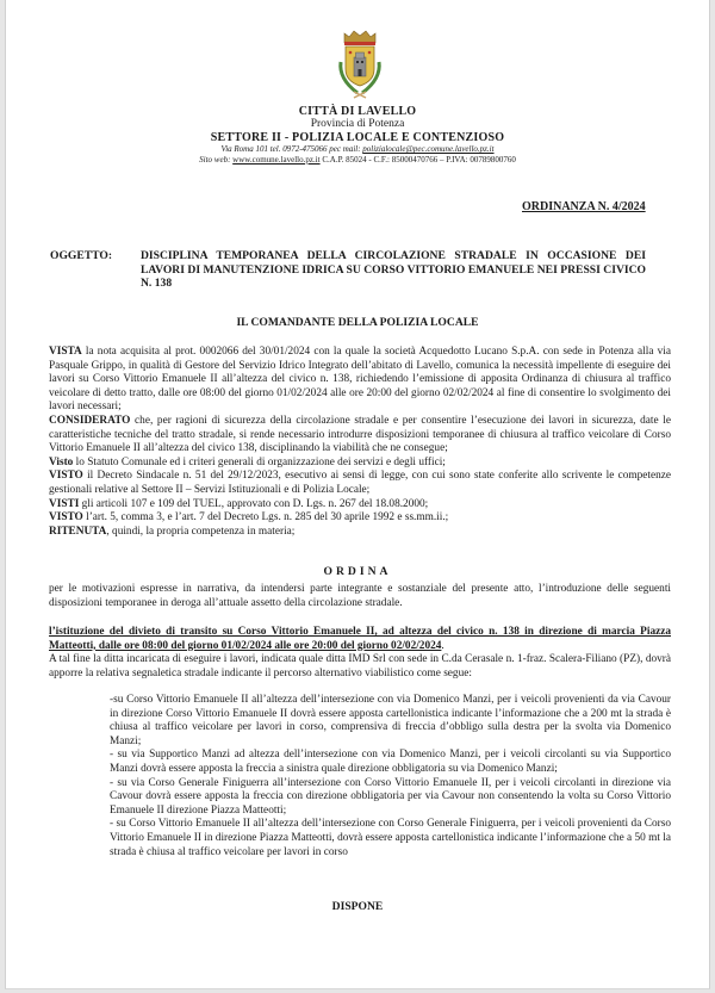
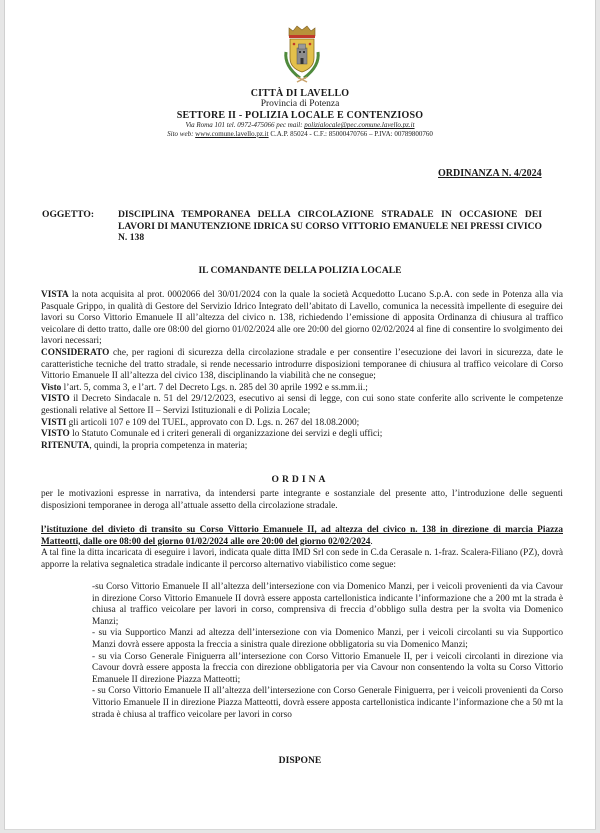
  CITTÀ DI LAVELLO
  Provincia di Potenza
  SETTORE II - POLIZIA LOCALE E CONTENZIOSO
  Via Roma 101 tel. 0972-475066 pec mail: polizialocale@pec.comune.lavello.pz.it
  Sito web: www.comune.lavello.pz.it C.A.P. 85024 - C.F.: 85000470766 – P.IVA: 00789800760
  ORDINANZA N. 4/2024
  OGGETTO:
  DISCIPLINA TEMPORANEA DELLA CIRCOLAZIONE STRADALE IN OCCASIONE DEI LAVORI DI MANUTENZIONE IDRICA SU CORSO VITTORIO EMANUELE NEI PRESSI CIVICO N. 138
  IL COMANDANTE DELLA POLIZIA LOCALE
  VISTA la nota acquisita al prot. 0002066 del 30/01/2024 con la quale la società Acquedotto Lucano S.p.A. con sede in Potenza alla via Pasquale Grippo, in qualità di Gestore del Servizio Idrico Integrato dell’abitato di Lavello, comunica la necessità impellente di eseguire dei lavori su Corso Vittorio Emanuele II all’altezza del civico n. 138, richiedendo l’emissione di apposita Ordinanza di chiusura al traffico veicolare di detto tratto, dalle ore 08:00 del giorno 01/02/2024 alle ore 20:00 del giorno 02/02/2024 al fine di consentire lo svolgimento dei lavori necessari;
  CONSIDERATO che, per ragioni di sicurezza della circolazione stradale e per consentire l’esecuzione dei lavori in sicurezza, date le caratteristiche tecniche del tratto stradale, si rende necessario introdurre disposizioni temporanee di chiusura al traffico veicolare di Corso Vittorio Emanuele II all’altezza del civico 138, disciplinando la viabilità che ne consegue;
- Visto lo Statuto Comunale ed i criteri generali di organizzazione dei servizi e degli uffici;
+ Visto l’art. 5, comma 3, e l’art. 7 del Decreto Lgs. n. 285 del 30 aprile 1992 e ss.mm.ii.;
  VISTO il Decreto Sindacale n. 51 del 29/12/2023, esecutivo ai sensi di legge, con cui sono state conferite allo scrivente le competenze gestionali relative al Settore II – Servizi Istituzionali e di Polizia Locale;
  VISTI gli articoli 107 e 109 del TUEL, approvato con D. Lgs. n. 267 del 18.08.2000;
- VISTO l’art. 5, comma 3, e l’art. 7 del Decreto Lgs. n. 285 del 30 aprile 1992 e ss.mm.ii.;
+ VISTO lo Statuto Comunale ed i criteri generali di organizzazione dei servizi e degli uffici;
  RITENUTA, quindi, la propria competenza in materia;
  ORDINA
  per le motivazioni espresse in narrativa, da intendersi parte integrante e sostanziale del presente atto, l’introduzione delle seguenti disposizioni temporanee in deroga all’attuale assetto della circolazione stradale.
  l’istituzione del divieto di transito su Corso Vittorio Emanuele II, ad altezza del civico n. 138 in direzione di marcia Piazza Matteotti, dalle ore 08:00 del giorno 01/02/2024 alle ore 20:00 del giorno 02/02/2024.
  A tal fine la ditta incaricata di eseguire i lavori, indicata quale ditta IMD Srl con sede in C.da Cerasale n. 1-fraz. Scalera-Filiano (PZ), dovrà apporre la relativa segnaletica stradale indicante il percorso alternativo viabilistico come segue:
  -su Corso Vittorio Emanuele II all’altezza dell’intersezione con via Domenico Manzi, per i veicoli provenienti da via Cavour in direzione Corso Vittorio Emanuele II dovrà essere apposta cartellonistica indicante l’informazione che a 200 mt la strada è chiusa al traffico veicolare per lavori in corso, comprensiva di freccia d’obbligo sulla destra per la svolta via Domenico Manzi;
  - su via Supportico Manzi ad altezza dell’intersezione con via Domenico Manzi, per i veicoli circolanti su via Supportico Manzi dovrà essere apposta la freccia a sinistra quale direzione obbligatoria su via Domenico Manzi;
  - su via Corso Generale Finiguerra all’intersezione con Corso Vittorio Emanuele II, per i veicoli circolanti in direzione via Cavour dovrà essere apposta la freccia con direzione obbligatoria per via Cavour non consentendo la volta su Corso Vittorio Emanuele II direzione Piazza Matteotti;
  - su Corso Vittorio Emanuele II all’altezza dell’intersezione con Corso Generale Finiguerra, per i veicoli provenienti da Corso Vittorio Emanuele II in direzione Piazza Matteotti, dovrà essere apposta cartellonistica indicante l’informazione che a 50 mt la strada è chiusa al traffico veicolare per lavori in corso
  DISPONE
